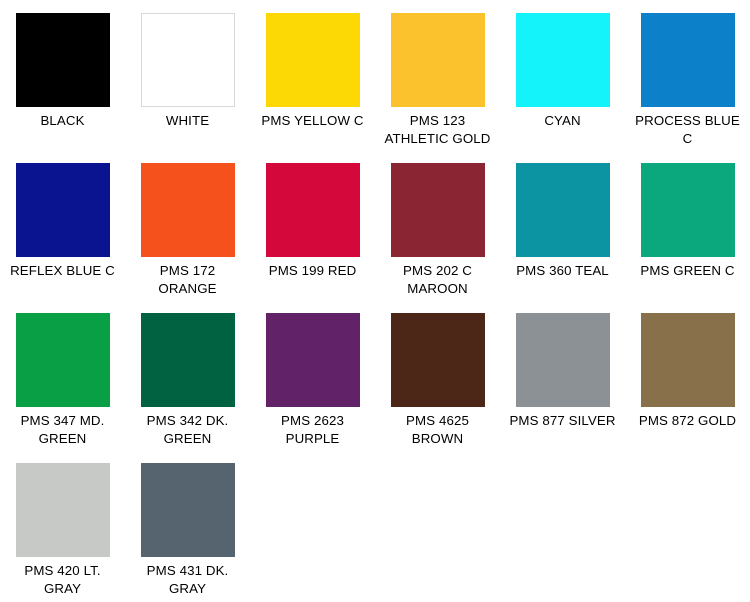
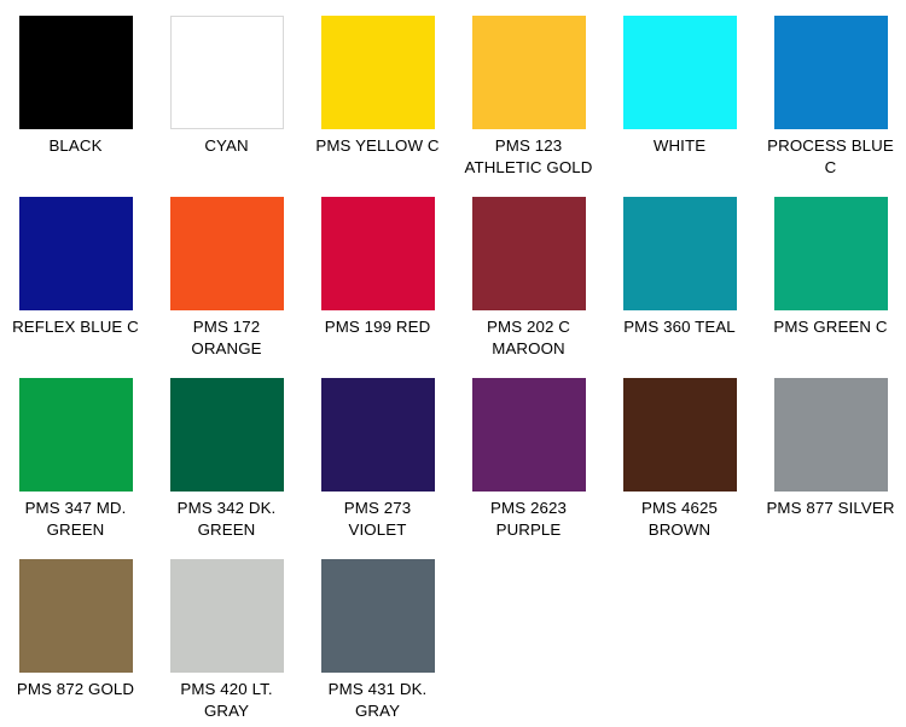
  BLACK
- WHITE
+ CYAN
  PMS YELLOW C
  PMS 123
  ATHLETIC GOLD
- CYAN
+ WHITE
  PROCESS BLUE
  C
  REFLEX BLUE C
  PMS 172
  ORANGE
  PMS 199 RED
  PMS 202 C
  MAROON
  PMS 360 TEAL
  PMS GREEN C
  PMS 347 MD.
  GREEN
  PMS 342 DK.
  GREEN
+ PMS 273
+ VIOLET
  PMS 2623
  PURPLE
  PMS 4625
  BROWN
  PMS 877 SILVER
  PMS 872 GOLD
  PMS 420 LT.
  GRAY
  PMS 431 DK.
  GRAY
